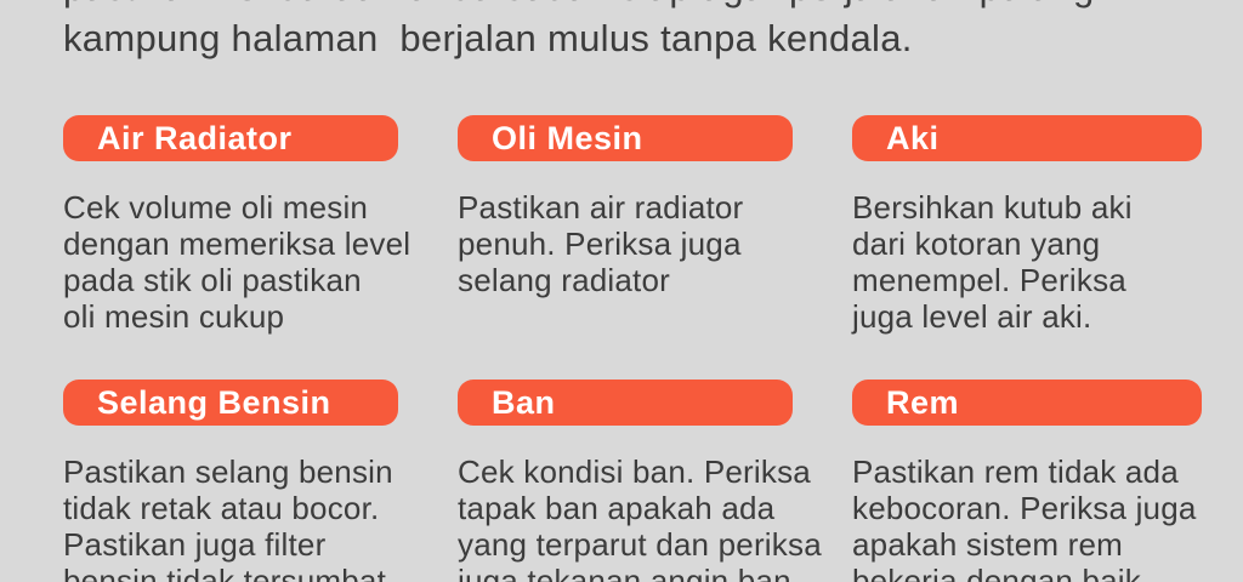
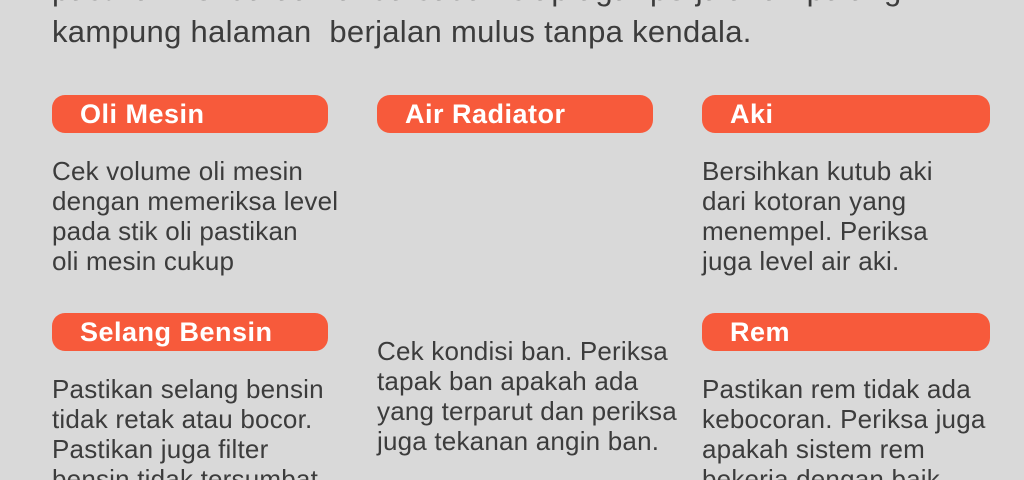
  kampung halaman berjalan mulus tanpa kendala.
- Air Radiator
+ Oli Mesin
  Cek volume oli mesin
  dengan memeriksa level
  pada stik oli pastikan
  oli mesin cukup
- Oli Mesin
+ Air Radiator
- Pastikan air radiator
- penuh. Periksa juga
- selang radiator
  Aki
  Bersihkan kutub aki
  dari kotoran yang
  menempel. Periksa
  juga level air aki.
  Selang Bensin
  Pastikan selang bensin
  tidak retak atau bocor.
  Pastikan juga filter
  bensin tidak tersumbat.
- Ban
  Cek kondisi ban. Periksa
  tapak ban apakah ada
  yang terparut dan periksa
  juga tekanan angin ban.
  Rem
  Pastikan rem tidak ada
  kebocoran. Periksa juga
  apakah sistem rem
  bekerja dengan baik
